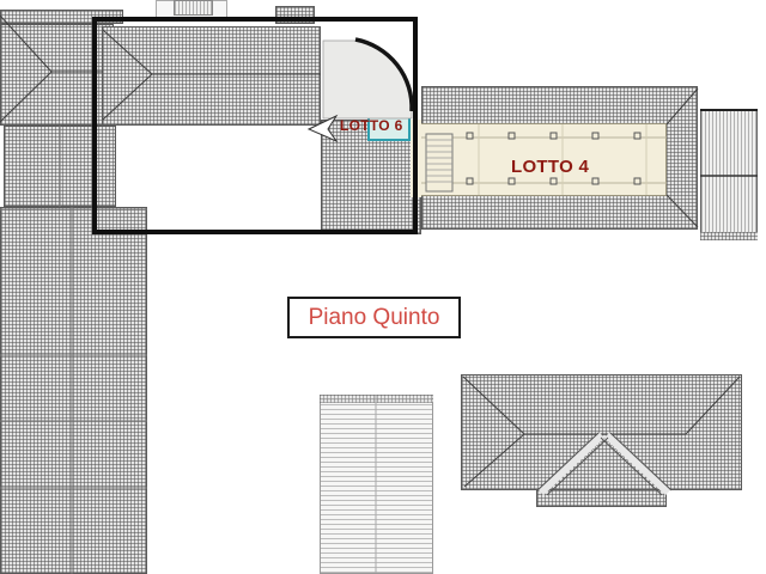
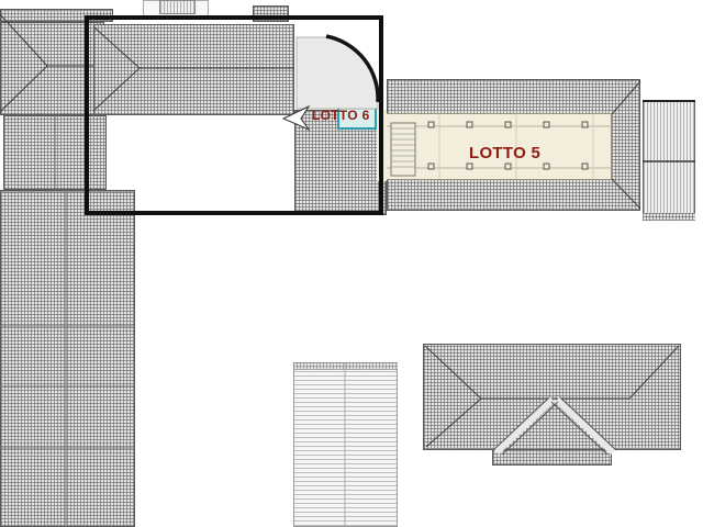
  LOTTO 6
- LOTTO 4
+ LOTTO 5
- Piano Quinto
